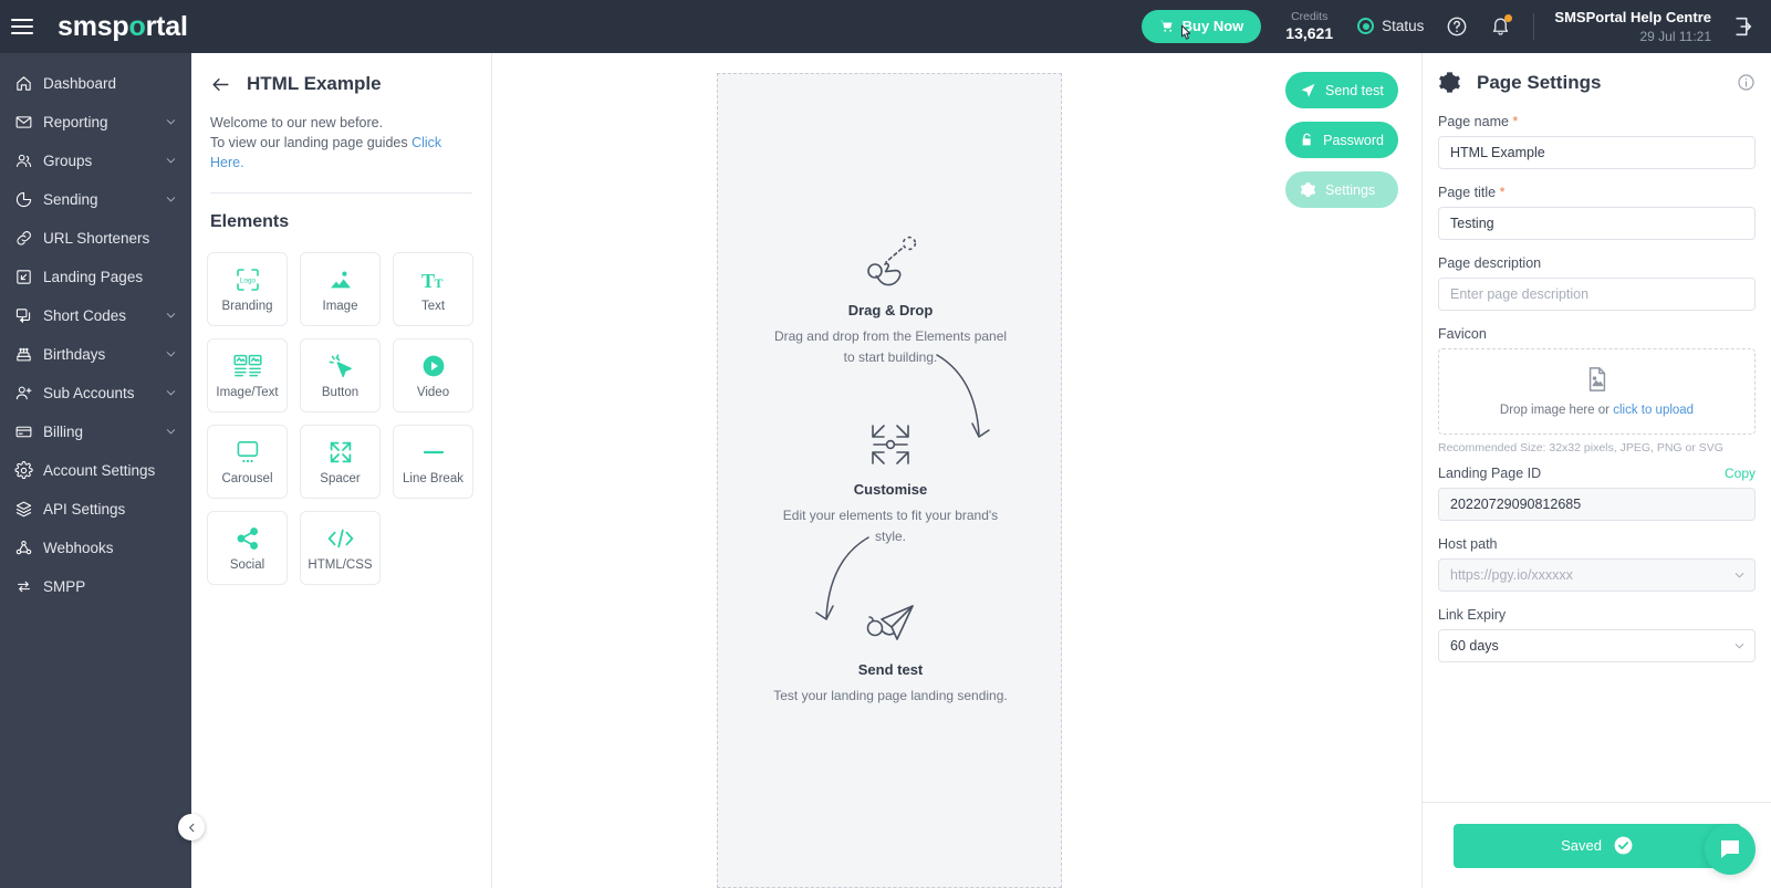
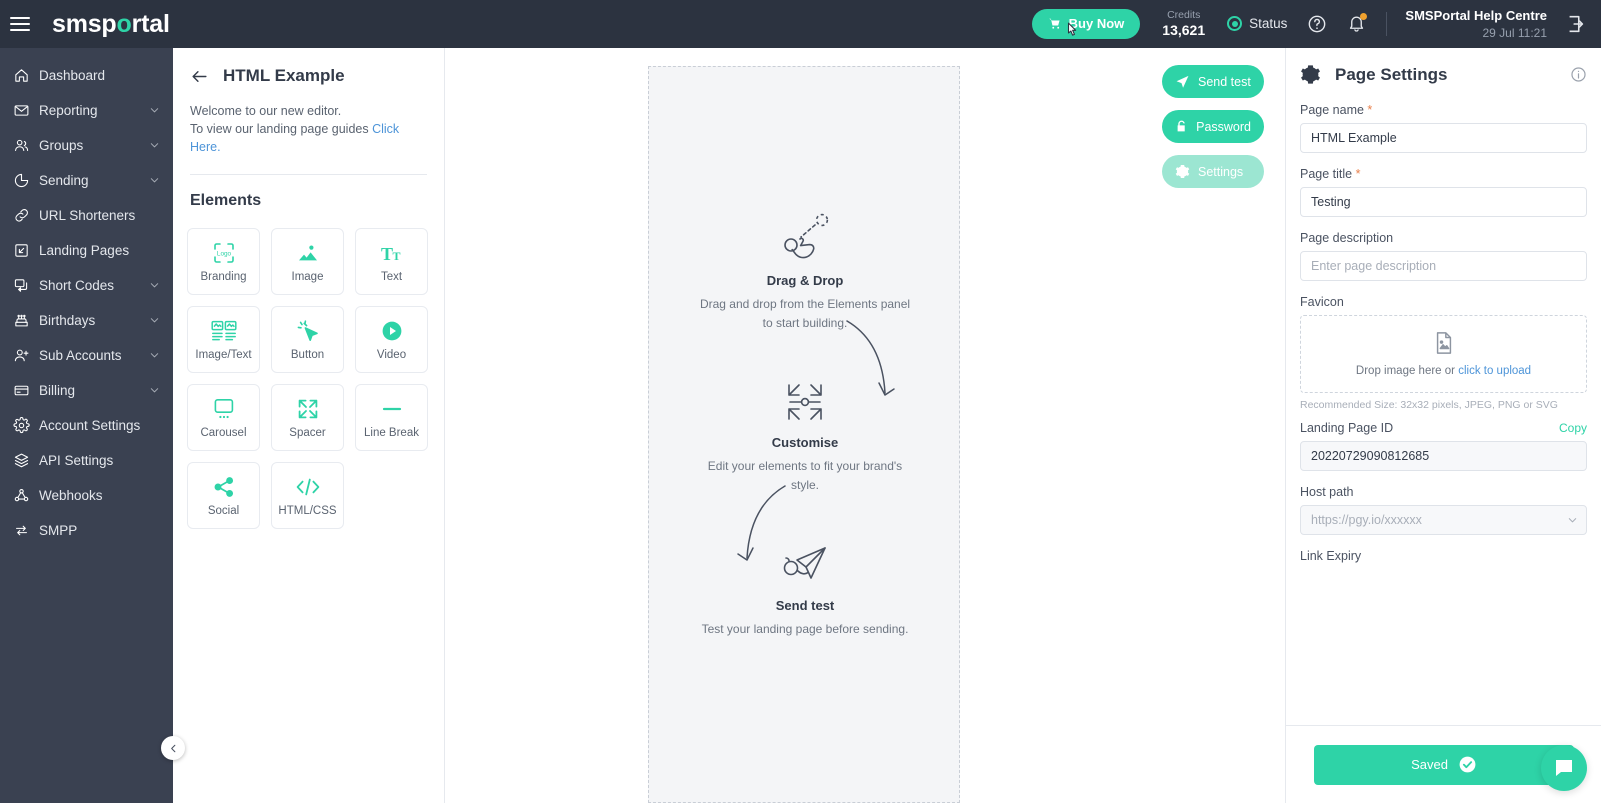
  smsportal
  Buy Now
  Credits
  13,621
  Status
  SMSPortal Help Centre
  29 Jul 11:21
  Dashboard
  Reporting
  Groups
  Sending
  URL Shorteners
  Landing Pages
  Short Codes
  Birthdays
  Sub Accounts
  Billing
  Account Settings
  API Settings
  Webhooks
  SMPP
  HTML Example
- Welcome to our new before.
+ Welcome to our new editor.
  To view our landing page guides Click Here.
  Elements
  Branding
  Image
  T
  T
  Text
  Image/Text
  Button
  Video
  Carousel
  Spacer
  Line Break
  Social
  HTML/CSS
  Drag & Drop
  Drag and drop from the Elements panel to start building.
  Customise
  Edit your elements to fit your brand's style.
  Send test
- Test your landing page landing sending.
+ Test your landing page before sending.
  Send test
  Password
  Settings
  Page Settings
  Page name *
  HTML Example
  Page title *
  Testing
  Page description
  Enter page description
  Favicon
  Drop image here or click to upload
  Recommended Size: 32x32 pixels, JPEG, PNG or SVG
  Landing Page ID
  Copy
  20220729090812685
  Host path
  https://pgy.io/xxxxxx
  Link Expiry
- 60 days
  Saved
